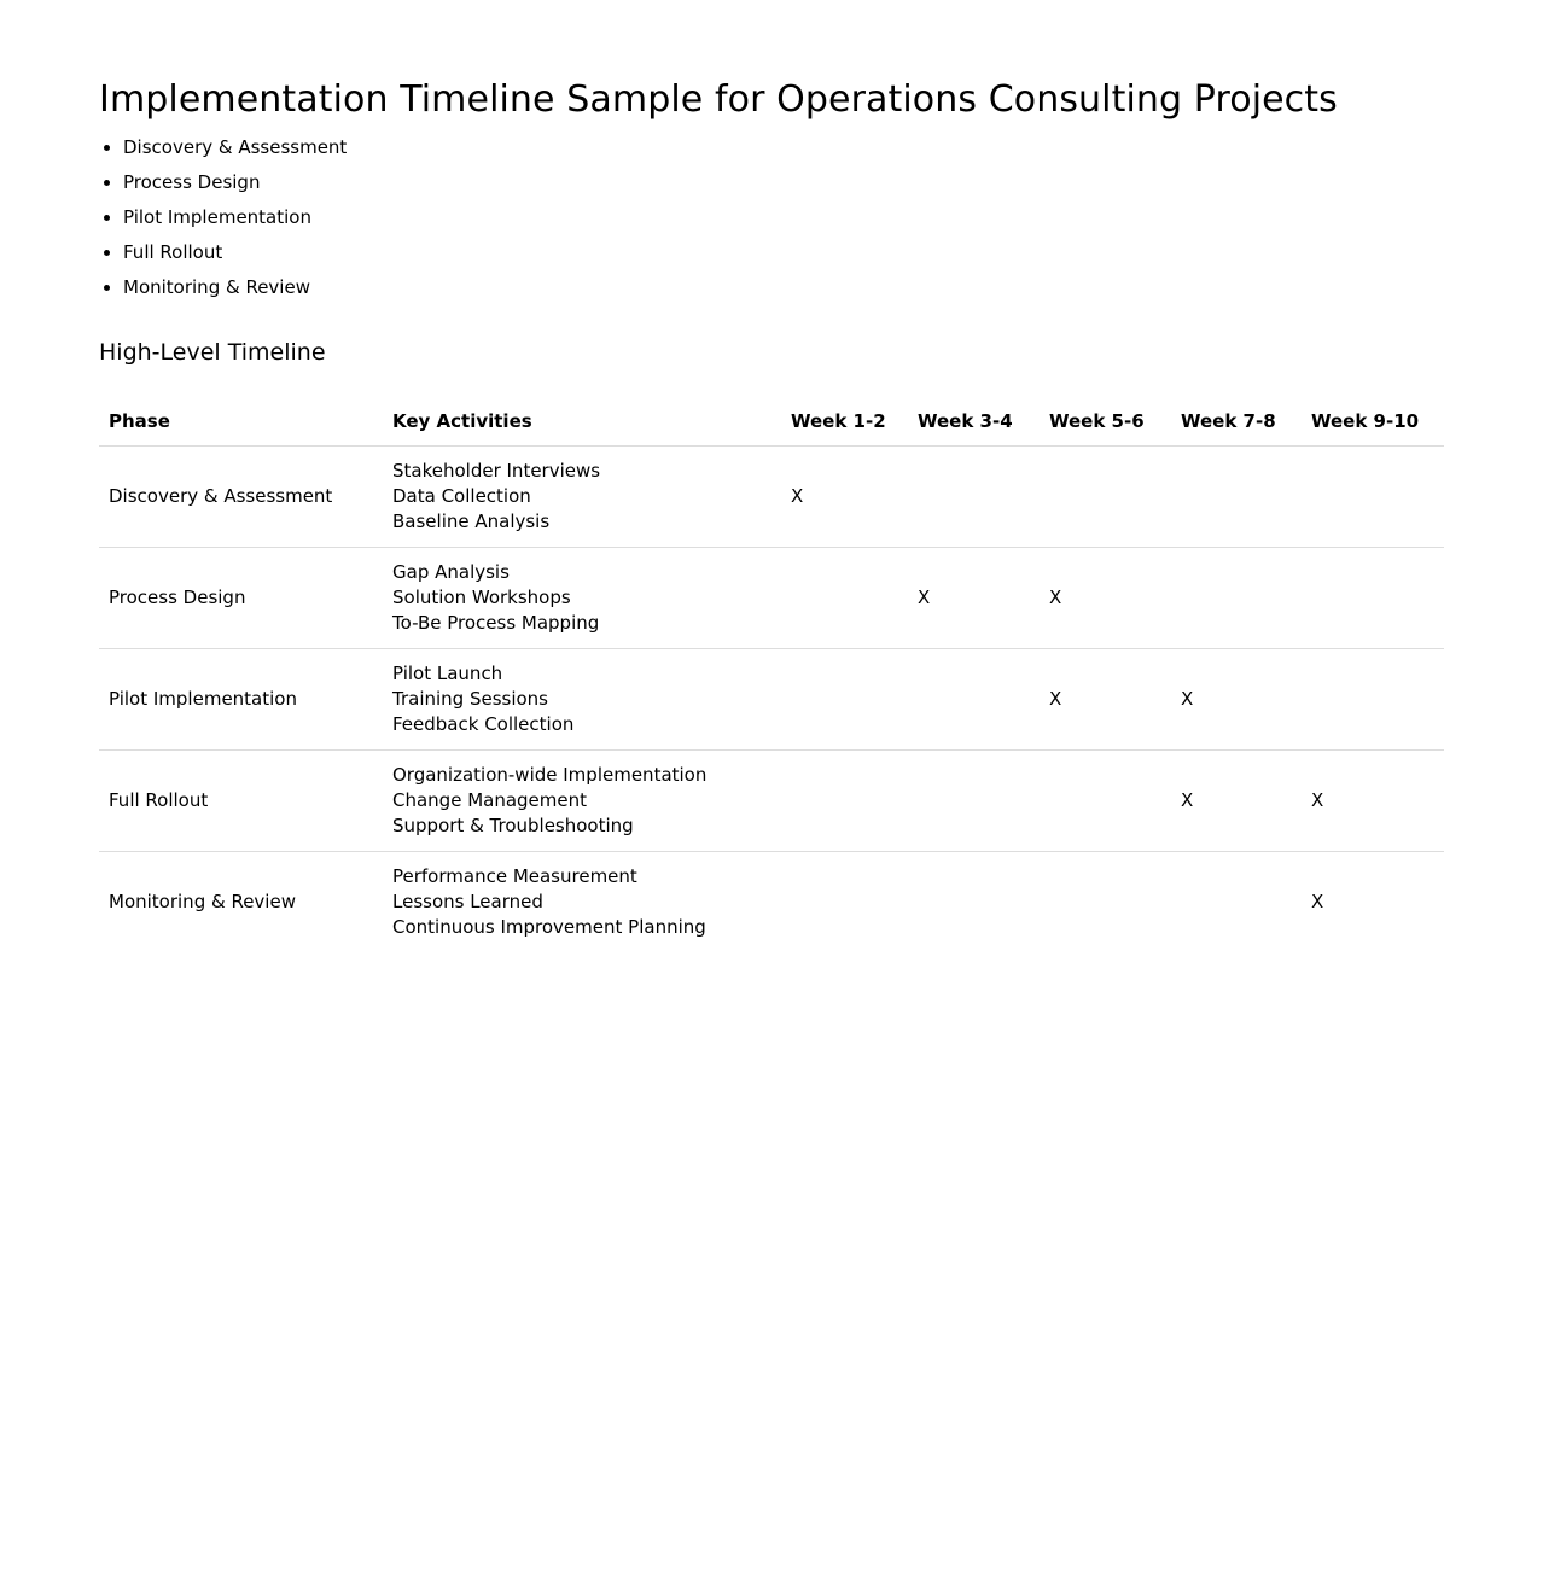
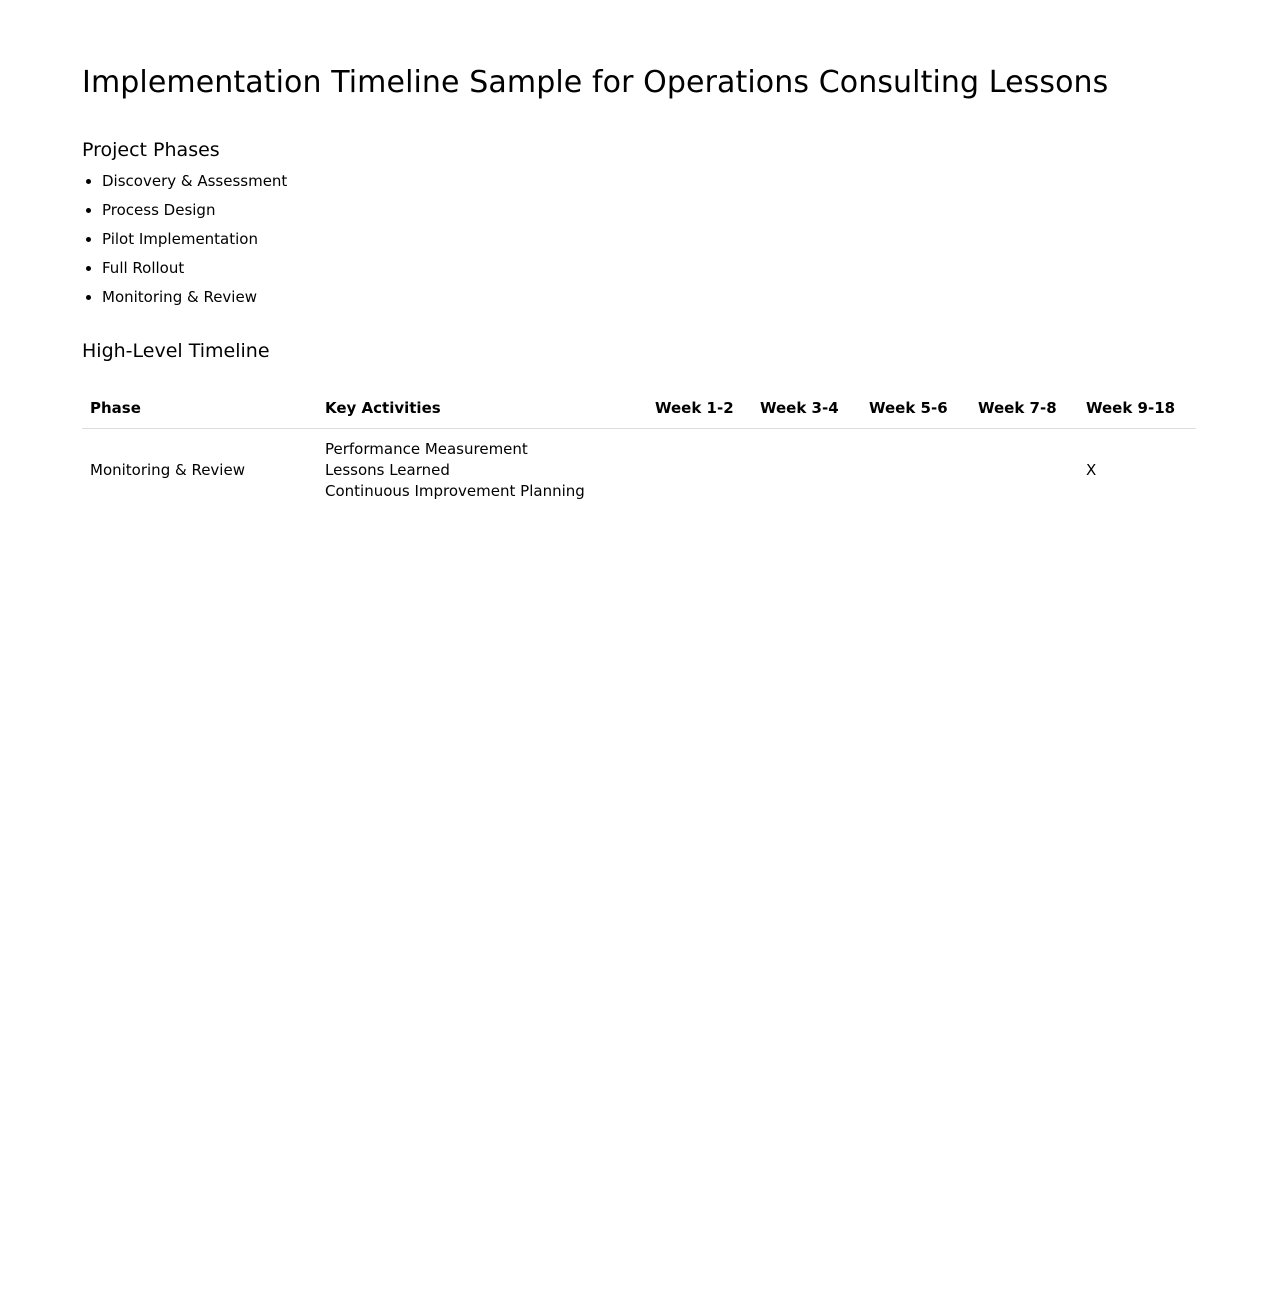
- Implementation Timeline Sample for Operations Consulting Projects
+ Implementation Timeline Sample for Operations Consulting Lessons
+ Project Phases
  Discovery & Assessment
  Process Design
  Pilot Implementation
  Full Rollout
  Monitoring & Review
  High-Level Timeline
- Phase	Key Activities	Week 1-2	Week 3-4	Week 5-6	Week 7-8	Week 9-10
+ Phase	Key Activities	Week 1-2	Week 3-4	Week 5-6	Week 7-8	Week 9-18
- Discovery & Assessment	Stakeholder Interviews Data Collection Baseline Analysis	X
- Process Design	Gap Analysis Solution Workshops To-Be Process Mapping		X	X
- Pilot Implementation	Pilot Launch Training Sessions Feedback Collection			X	X
- Full Rollout	Organization-wide Implementation Change Management Support & Troubleshooting				X	X
  Monitoring & Review	Performance Measurement Lessons Learned Continuous Improvement Planning					X
